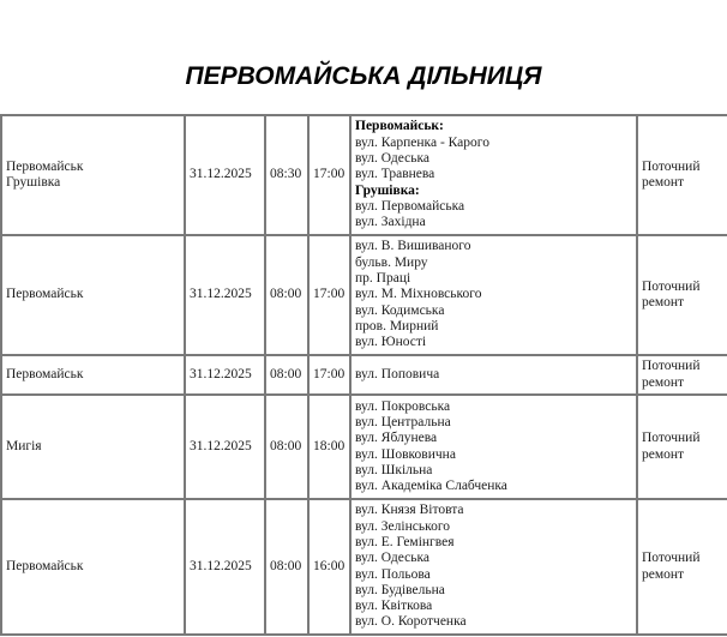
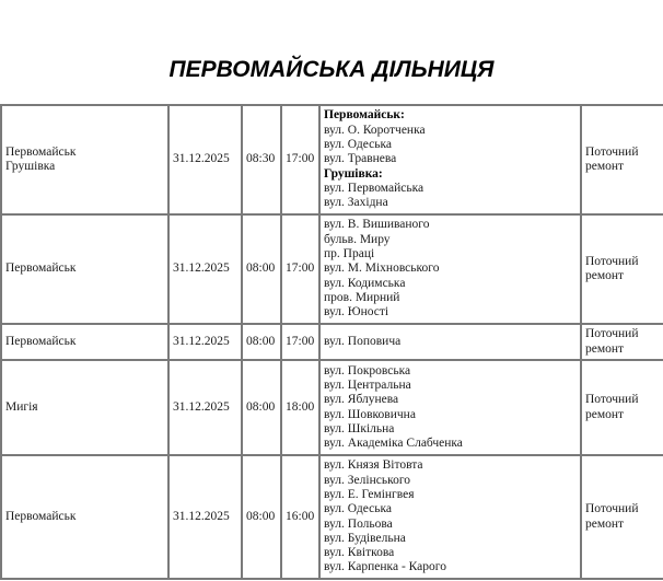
  ПЕРВОМАЙСЬКА ДІЛЬНИЦЯ
- ПервомайськГрушівка	31.12.2025	08:30	17:00	Первомайськ:вул. Карпенка - Кароговул. Одеськавул. ТравневаГрушівка:вул. Первомайськавул. Західна	Поточнийремонт
+ ПервомайськГрушівка	31.12.2025	08:30	17:00	Первомайськ:вул. О. Коротченкавул. Одеськавул. ТравневаГрушівка:вул. Первомайськавул. Західна	Поточнийремонт
  Первомайськ	31.12.2025	08:00	17:00	вул. В. Вишиваногобульв. Мирупр. Працівул. М. Міхновськоговул. Кодимськапров. Мирнийвул. Юності	Поточнийремонт
  Первомайськ	31.12.2025	08:00	17:00	вул. Поповича	Поточнийремонт
  Мигія	31.12.2025	08:00	18:00	вул. Покровськавул. Центральнавул. Яблуневавул. Шовковичнавул. Шкільнавул. Академіка Слабченка	Поточнийремонт
- Первомайськ	31.12.2025	08:00	16:00	вул. Князя Вітовтавул. Зелінськоговул. Е. Гемінгвеявул. Одеськавул. Польовавул. Будівельнавул. Квітковавул. О. Коротченка	Поточнийремонт
+ Первомайськ	31.12.2025	08:00	16:00	вул. Князя Вітовтавул. Зелінськоговул. Е. Гемінгвеявул. Одеськавул. Польовавул. Будівельнавул. Квітковавул. Карпенка - Карого	Поточнийремонт
